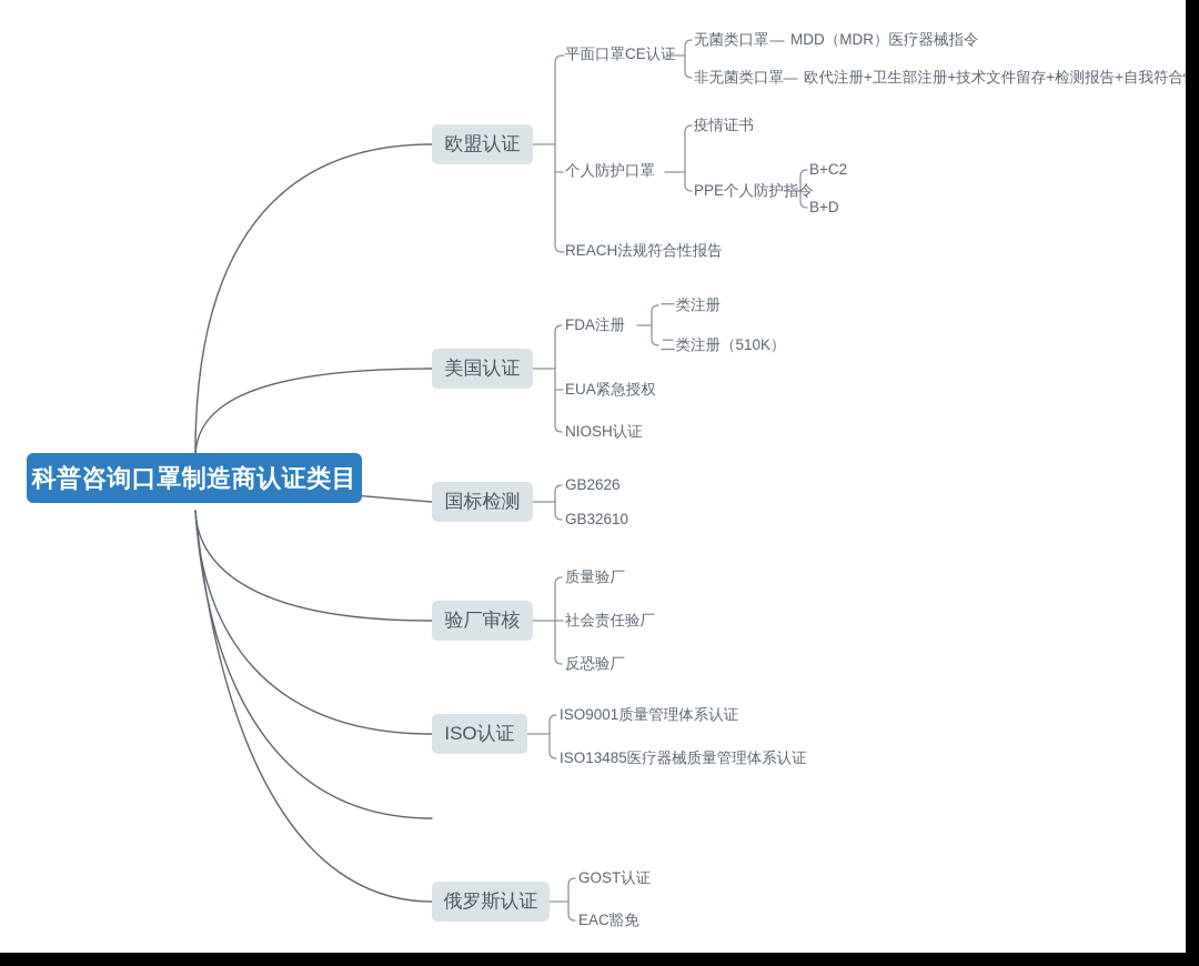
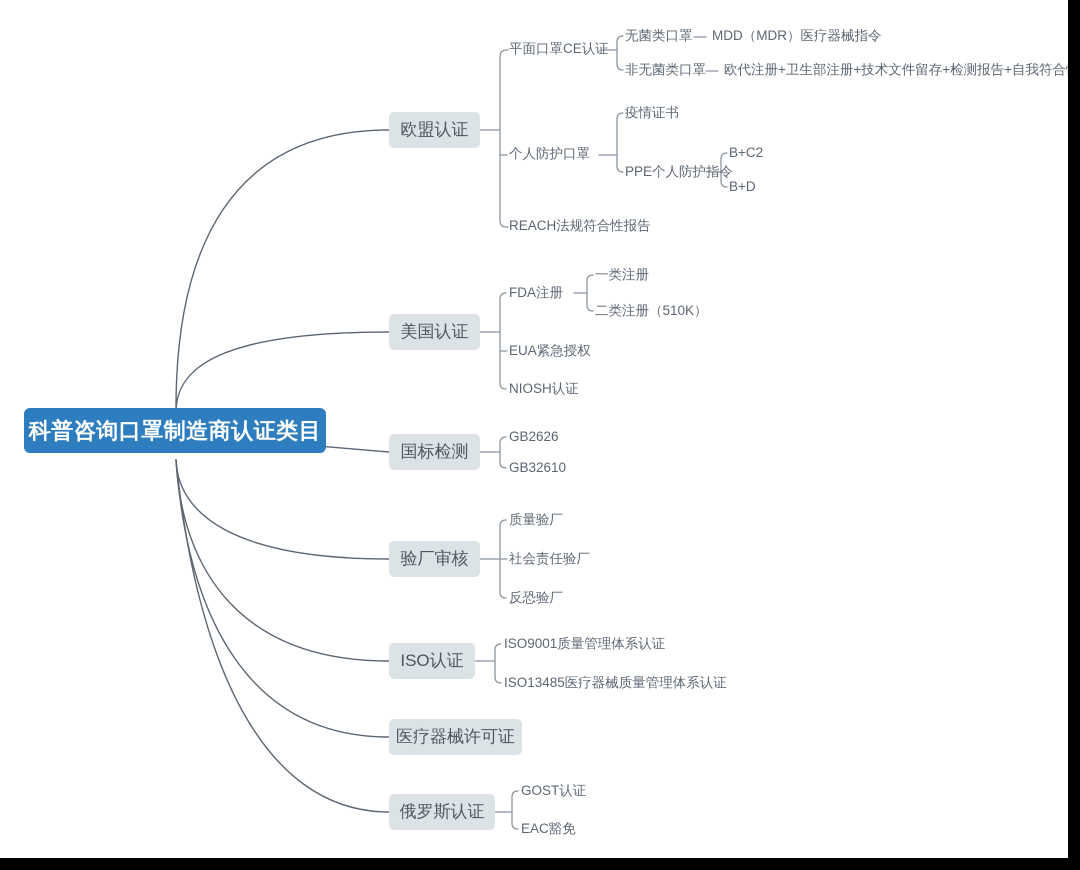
  科普咨询口罩制造商认证类目
  欧盟认证
  美国认证
  国标检测
  验厂审核
  ISO认证
+ 医疗器械许可证
  俄罗斯认证
  平面口罩CE认证
  无菌类口罩
  MDD（MDR）医疗器械指令
  非无菌类口罩
  欧代注册+卫生部注册+技术文件留存+检测报告+自我符合
  个人防护口罩
  疫情证书
  PPE个人防护指令
  B+C2
  B+D
  REACH法规符合性报告
  FDA注册
  一类注册
  二类注册（510K）
  EUA紧急授权
  NIOSH认证
  GB2626
  GB32610
  质量验厂
  社会责任验厂
  反恐验厂
  ISO9001质量管理体系认证
  ISO13485医疗器械质量管理体系认证
  GOST认证
  EAC豁免
